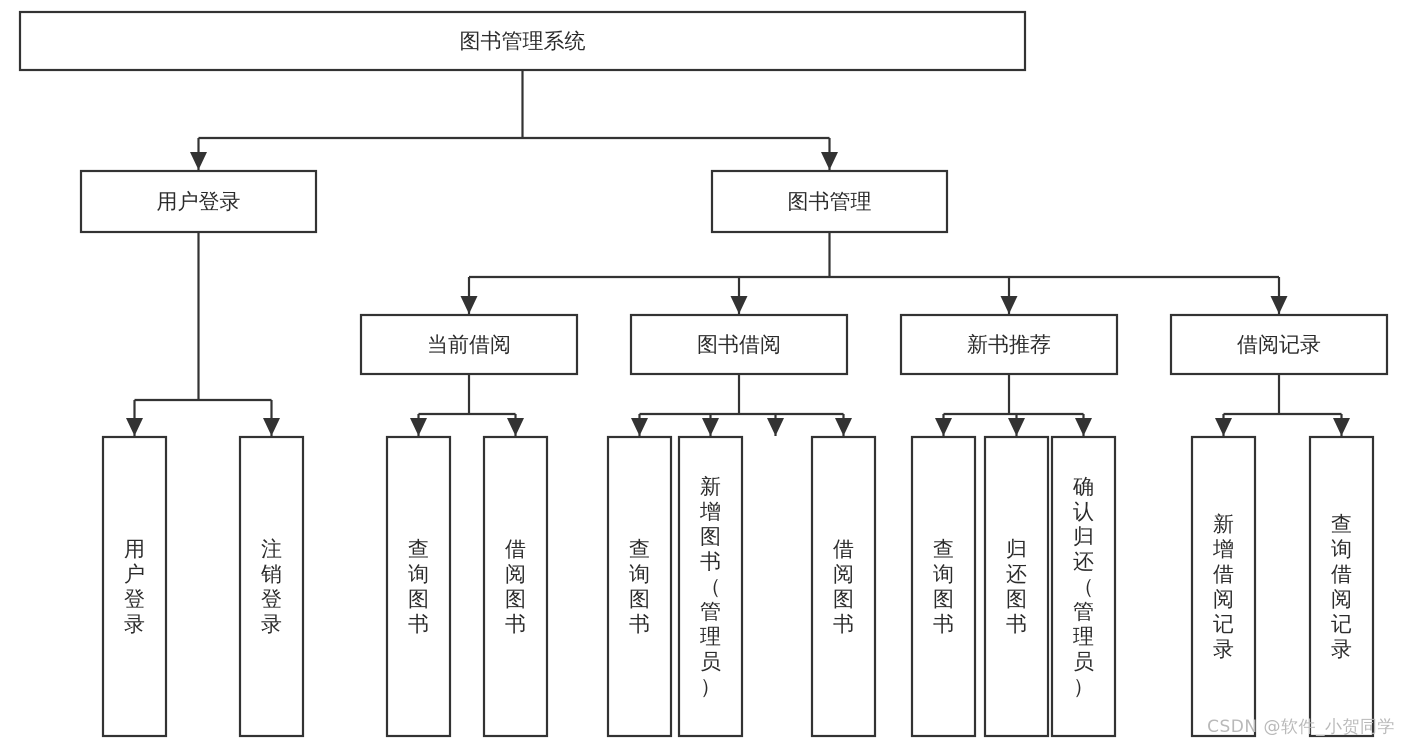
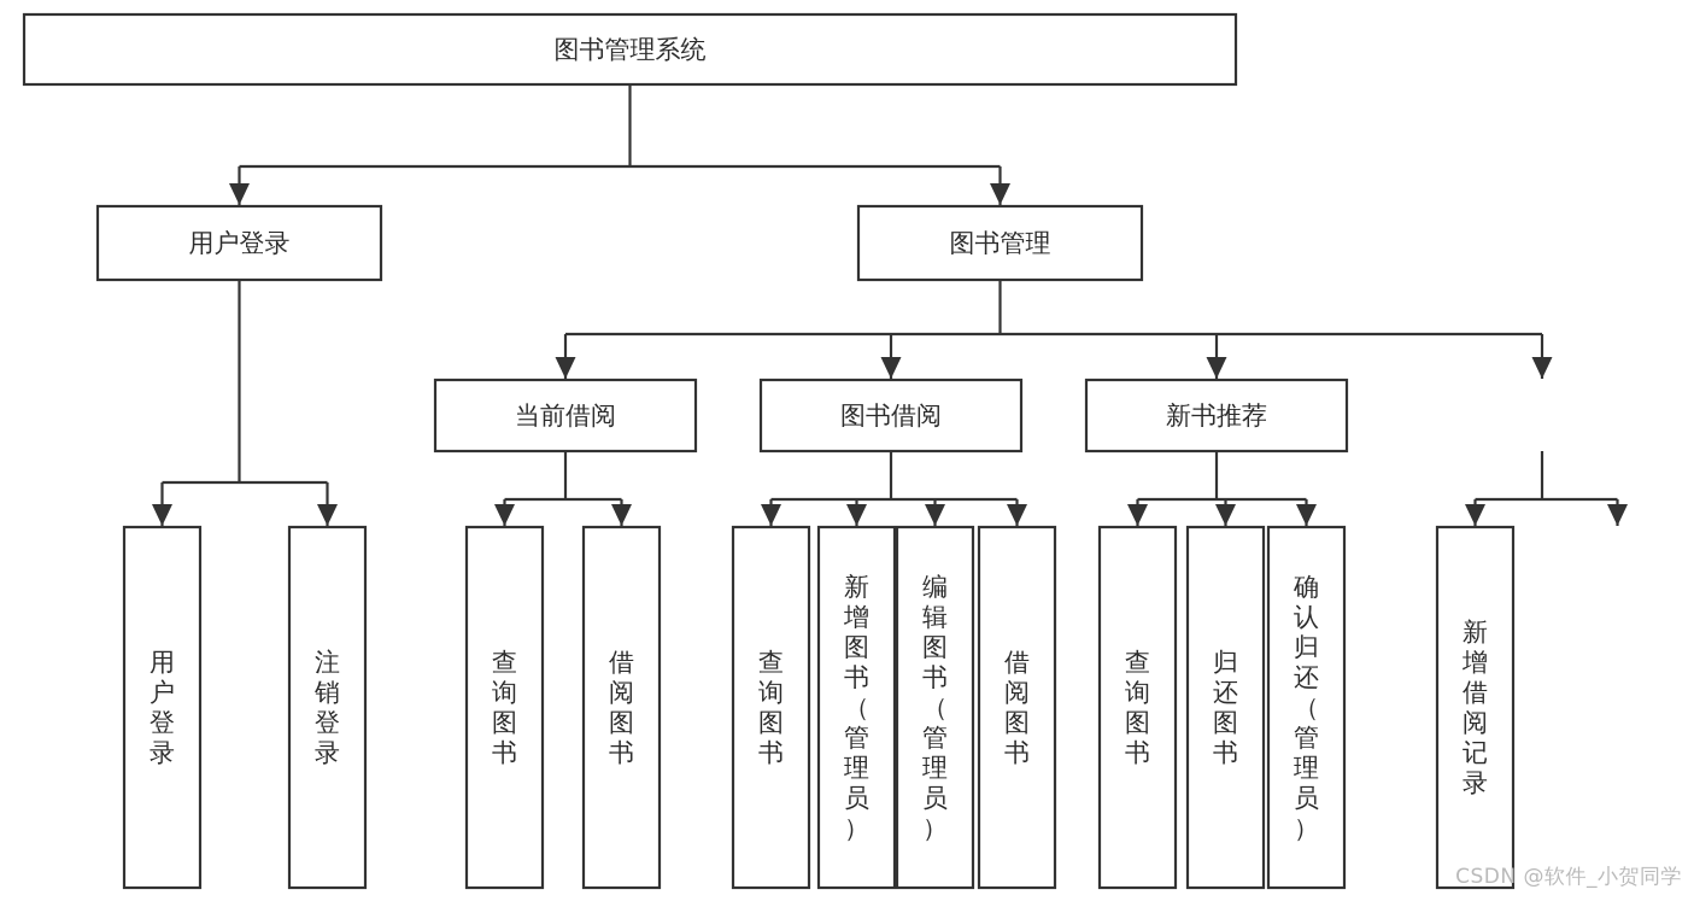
  图书管理系统
  用户登录
  图书管理
  当前借阅
  图书借阅
  新书推荐
- 借阅记录
  用户登录
  注销登录
  查询图书
  借阅图书
  查询图书
  新增图书（管理员）
+ 编辑图书（管理员）
  借阅图书
  查询图书
  归还图书
  确认归还（管理员）
  新增借阅记录
- 查询借阅记录
  CSDN @软件_小贺同学
